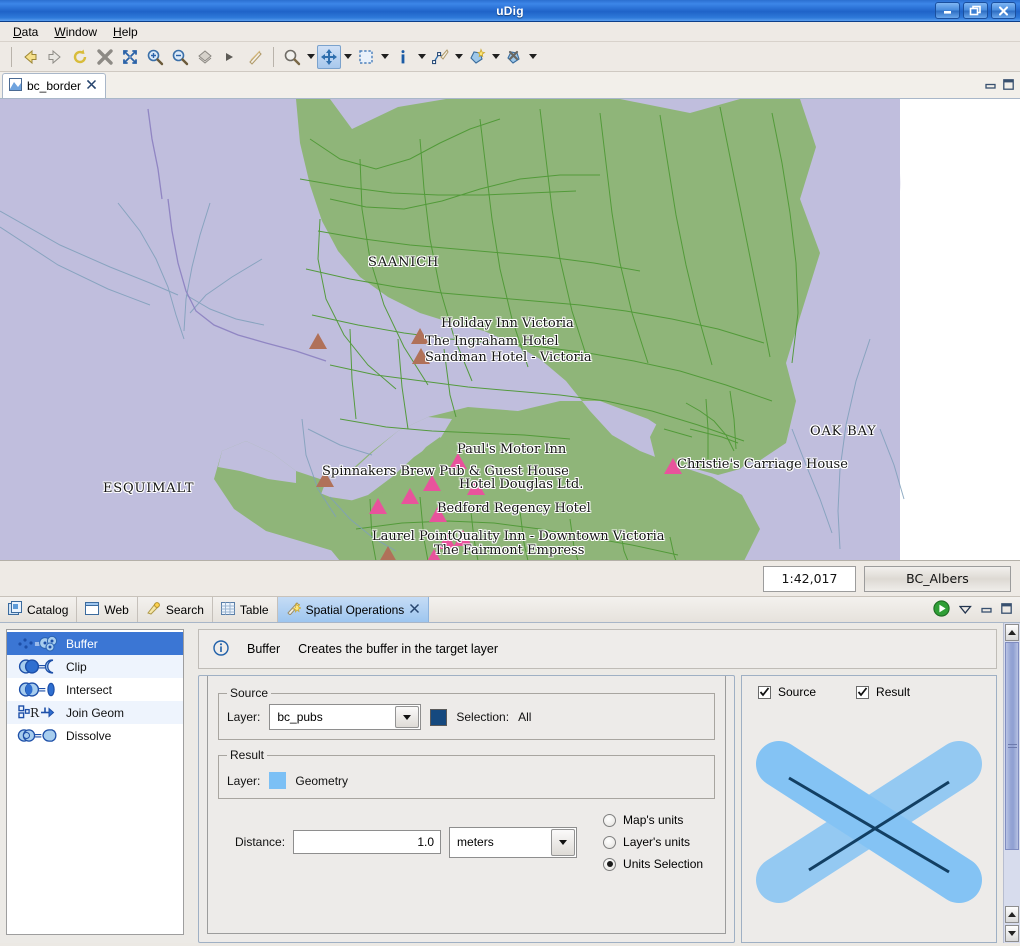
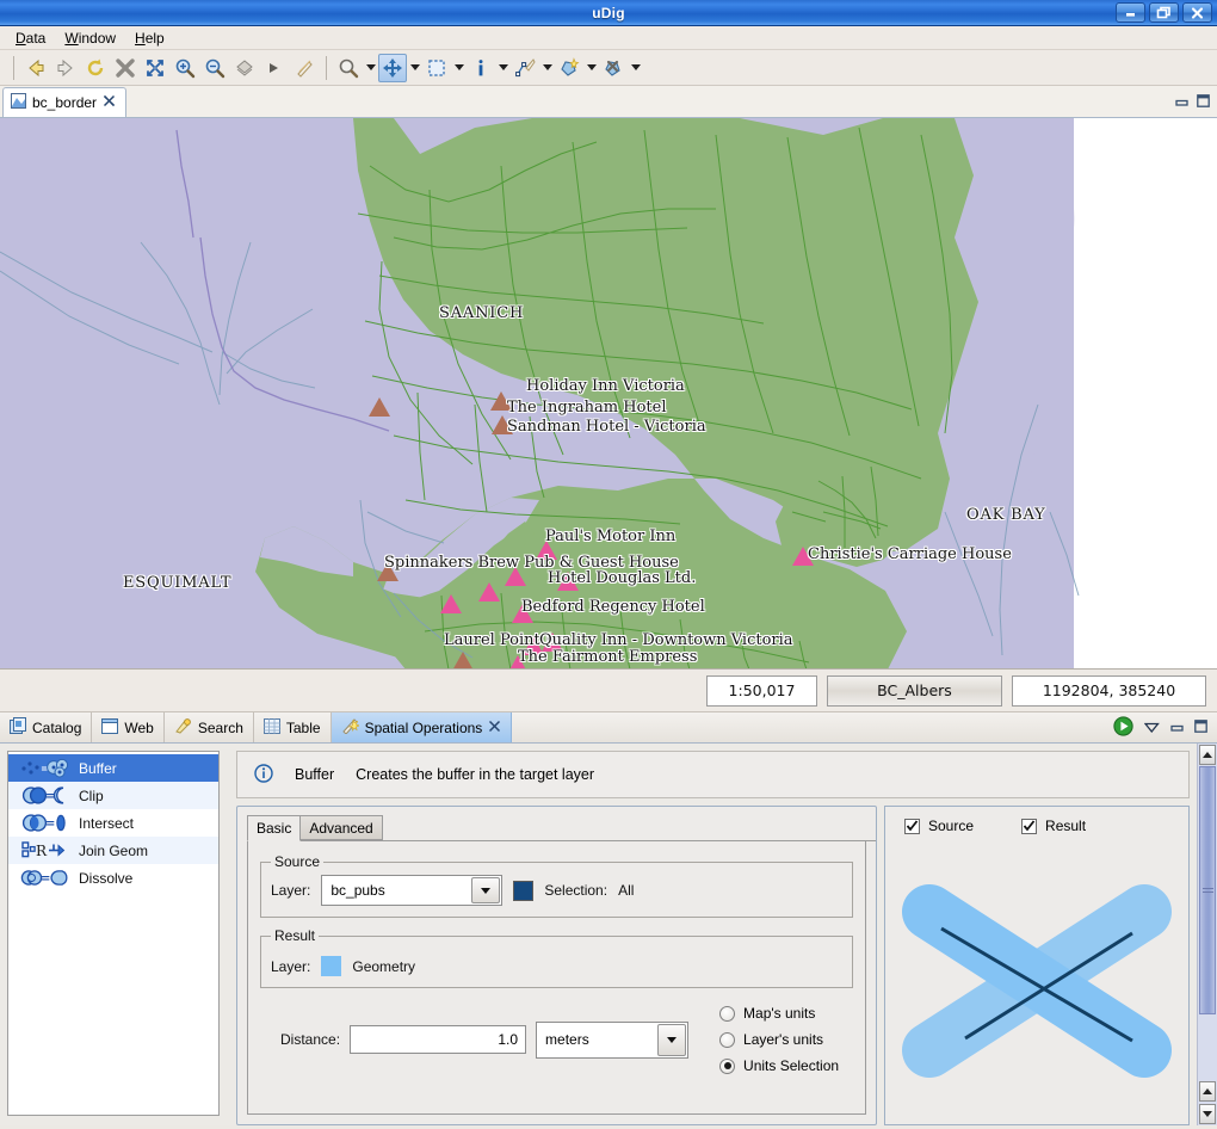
  uDig
  Data
  Window
  Help
  bc_border
  SAANICH
  OAK BAY
  ESQUIMALT
  Holiday Inn Victoria
  The Ingraham Hotel
  Sandman Hotel - Victoria
  Paul's Motor Inn
  Spinnakers Brew Pub & Guest House
  Hotel Douglas Ltd.
  Bedford Regency Hotel
  Laurel Point Inn
  Quality Inn - Downtown Victoria
  The Fairmont Empress
  Christie's Carriage House
- 1:42,017
+ 1:50,017
  BC_Albers
+ 1192804, 385240
  Catalog
  Web
  Search
  Table
  Spatial Operations
  =
  Buffer
  =
  Clip
  =
  Intersect
  R
  Join Geom
  =
  Dissolve
  Buffer
  Creates the buffer in the target layer
+ Basic
+ Advanced
  Source
  Layer:
  bc_pubs
  Selection:
  All
  Result
  Layer:
  Geometry
  Distance:
  1.0
  meters
  Map's units
  Layer's units
  Units Selection
  Source
  Result
